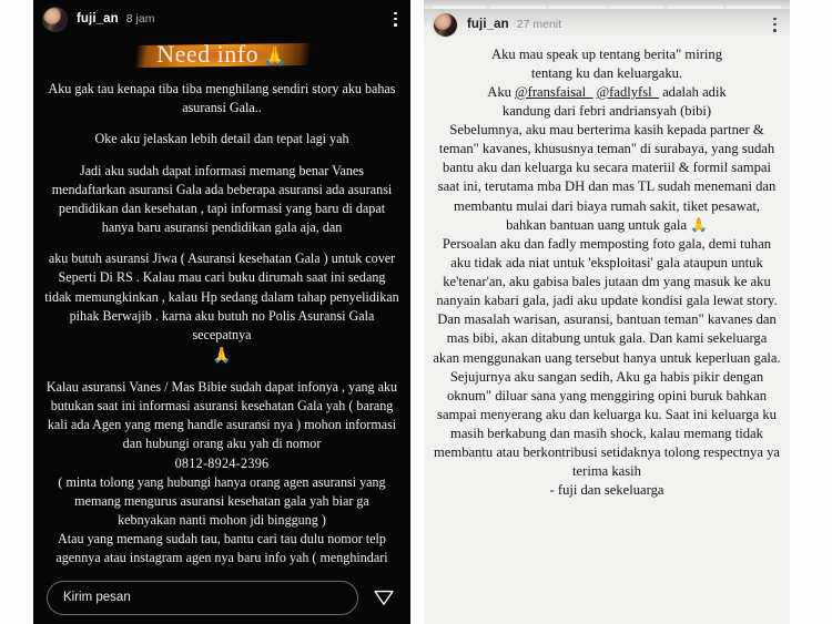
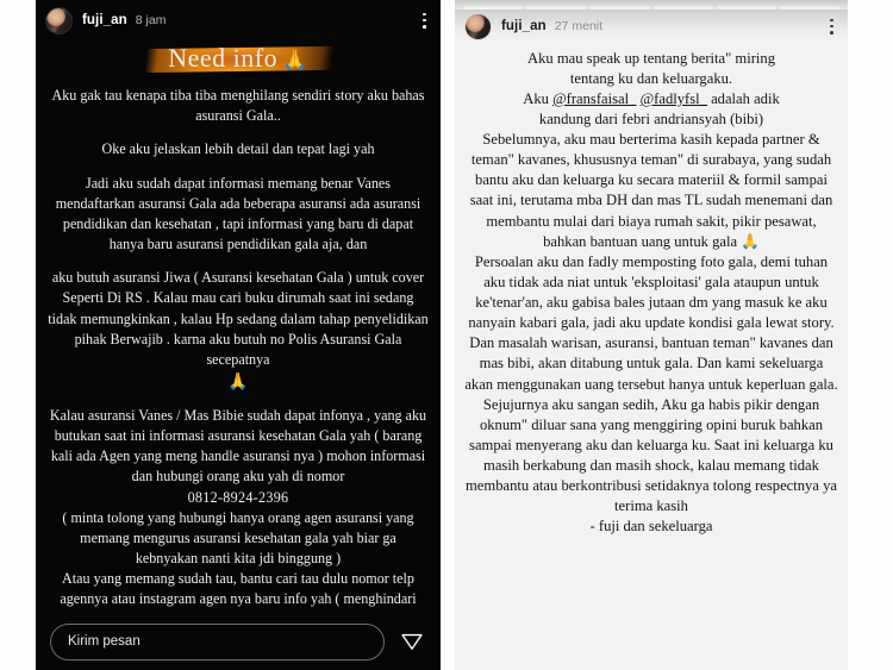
  fuji_an
  8 jam
  Need info 🙏
  Aku gak tau kenapa tiba tiba menghilang sendiri story aku bahas asuransi Gala..
  Oke aku jelaskan lebih detail dan tepat lagi yah
  Jadi aku sudah dapat informasi memang benar Vanes mendaftarkan asuransi Gala ada beberapa asuransi ada asuransi pendidikan dan kesehatan , tapi informasi yang baru di dapat hanya baru asuransi pendidikan gala aja, dan
  aku butuh asuransi Jiwa ( Asuransi kesehatan Gala ) untuk cover Seperti Di RS . Kalau mau cari buku dirumah saat ini sedang tidak memungkinkan , kalau Hp sedang dalam tahap penyelidikan pihak Berwajib . karna aku butuh no Polis Asuransi Gala secepatnya
  🙏
  Kalau asuransi Vanes / Mas Bibie sudah dapat infonya , yang aku butukan saat ini informasi asuransi kesehatan Gala yah ( barang kali ada Agen yang meng handle asuransi nya ) mohon informasi dan hubungi orang aku yah di nomor
  0812-8924-2396
- ( minta tolong yang hubungi hanya orang agen asuransi yang memang mengurus asuransi kesehatan gala yah biar ga kebnyakan nanti mohon jdi binggung )
+ ( minta tolong yang hubungi hanya orang agen asuransi yang memang mengurus asuransi kesehatan gala yah biar ga kebnyakan nanti kita jdi binggung )
  Atau yang memang sudah tau, bantu cari tau dulu nomor telp agennya atau instagram agen nya baru info yah ( menghindari
  Kirim pesan
  fuji_an
  27 menit
  Aku mau speak up tentang berita" miring
  tentang ku dan keluargaku.
  Aku @fransfaisal_ @fadlyfsl_ adalah adik
  kandung dari febri andriansyah (bibi)
- Sebelumnya, aku mau berterima kasih kepada partner & teman" kavanes, khususnya teman" di surabaya, yang sudah bantu aku dan keluarga ku secara materiil & formil sampai saat ini, terutama mba DH dan mas TL sudah menemani dan membantu mulai dari biaya rumah sakit, tiket pesawat, bahkan bantuan uang untuk gala 🙏
+ Sebelumnya, aku mau berterima kasih kepada partner & teman" kavanes, khususnya teman" di surabaya, yang sudah bantu aku dan keluarga ku secara materiil & formil sampai saat ini, terutama mba DH dan mas TL sudah menemani dan membantu mulai dari biaya rumah sakit, pikir pesawat, bahkan bantuan uang untuk gala 🙏
  Persoalan aku dan fadly memposting foto gala, demi tuhan aku tidak ada niat untuk 'eksploitasi' gala ataupun untuk ke'tenar'an, aku gabisa bales jutaan dm yang masuk ke aku nanyain kabari gala, jadi aku update kondisi gala lewat story.
  Dan masalah warisan, asuransi, bantuan teman" kavanes dan mas bibi, akan ditabung untuk gala. Dan kami sekeluarga akan menggunakan uang tersebut hanya untuk keperluan gala.
  Sejujurnya aku sangan sedih, Aku ga habis pikir dengan oknum" diluar sana yang menggiring opini buruk bahkan sampai menyerang aku dan keluarga ku. Saat ini keluarga ku masih berkabung dan masih shock, kalau memang tidak membantu atau berkontribusi setidaknya tolong respectnya ya terima kasih
  - fuji dan sekeluarga
